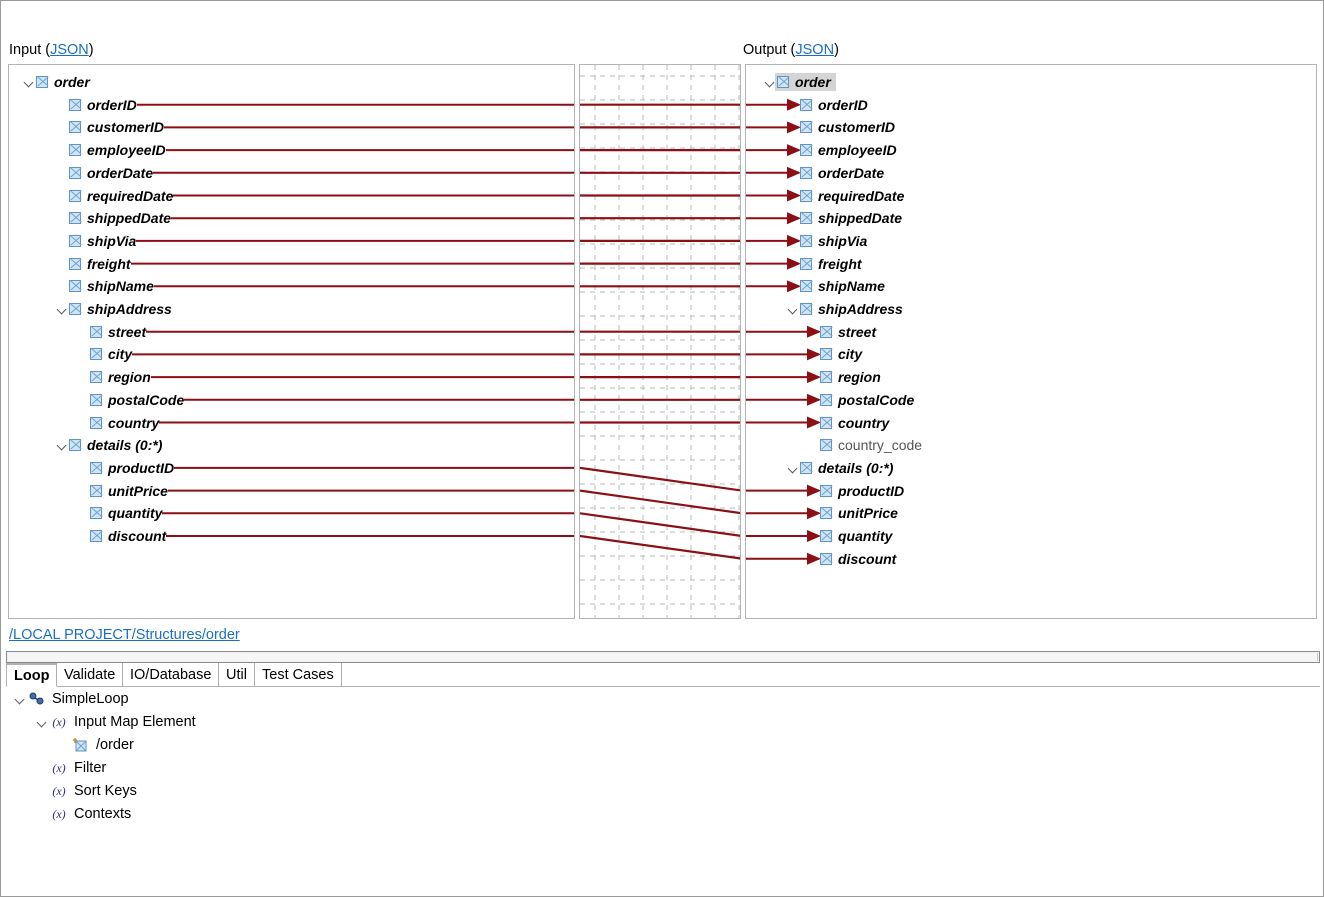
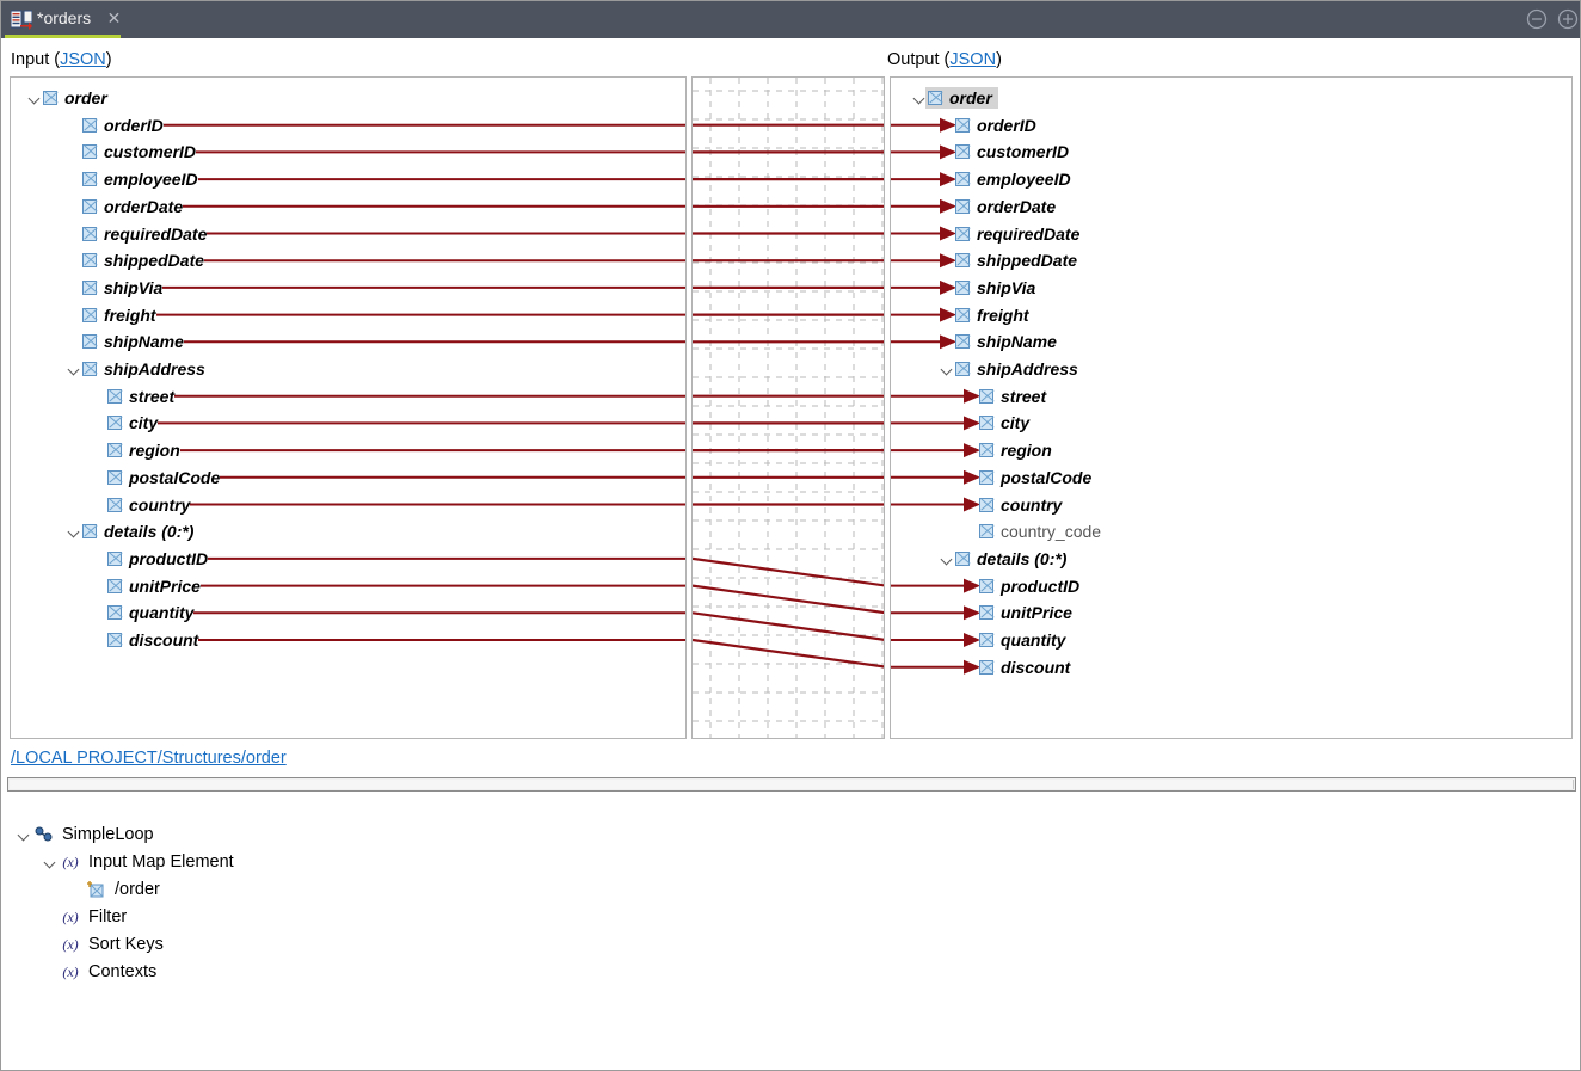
+ *orders
+ ✕
  Input (JSON)
  Output (JSON)
  order
  orderID
  customerID
  employeeID
  orderDate
  requiredDate
  shippedDate
  shipVia
  freight
  shipName
  shipAddress
  street
  city
  region
  postalCode
  country
  details (0:*)
  productID
  unitPrice
  quantity
  discount
  order
  orderID
  customerID
  employeeID
  orderDate
  requiredDate
  shippedDate
  shipVia
  freight
  shipName
  shipAddress
  street
  city
  region
  postalCode
  country
  country_code
  details (0:*)
  productID
  unitPrice
  quantity
  discount
  /LOCAL PROJECT/Structures/order
- Loop
- Validate
- IO/Database
- Util
- Test Cases
  SimpleLoop
  (x)
  Input Map Element
  /order
  (x)
  Filter
  (x)
  Sort Keys
  (x)
  Contexts
